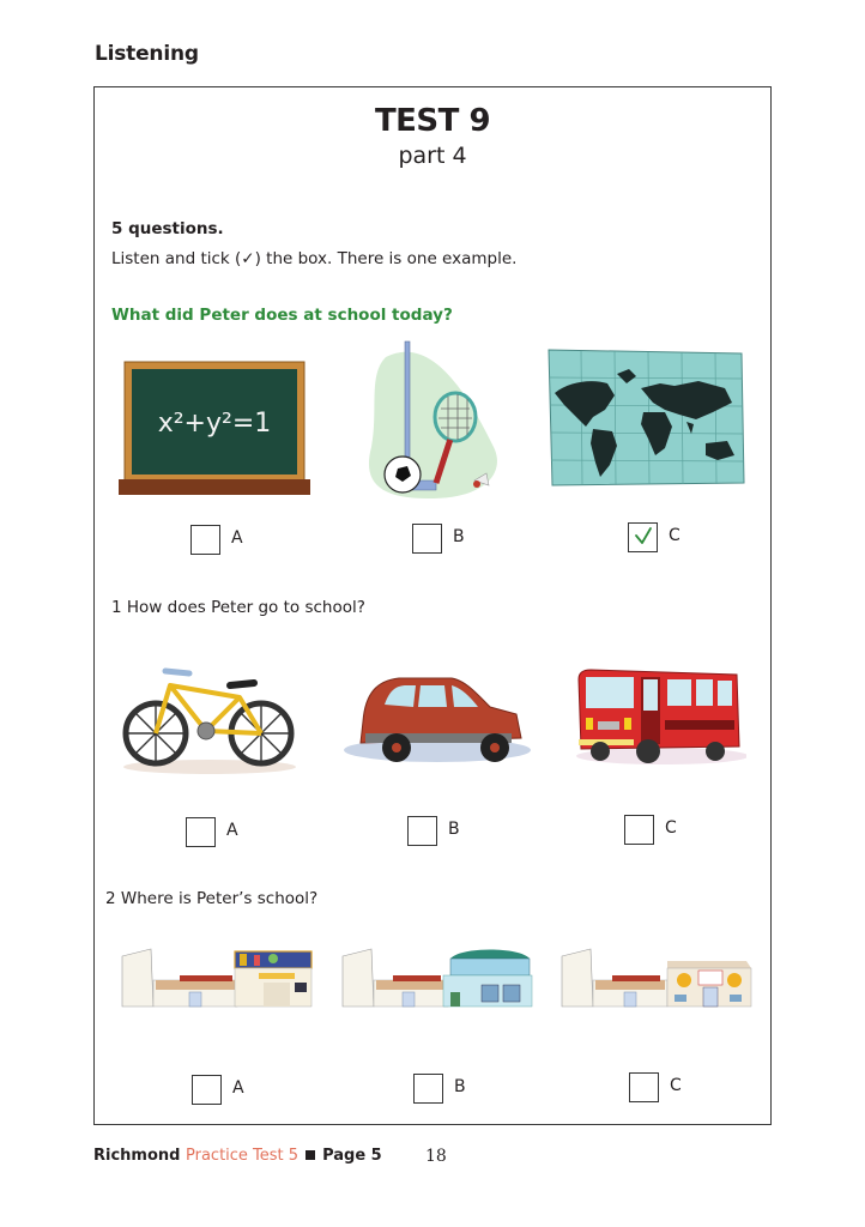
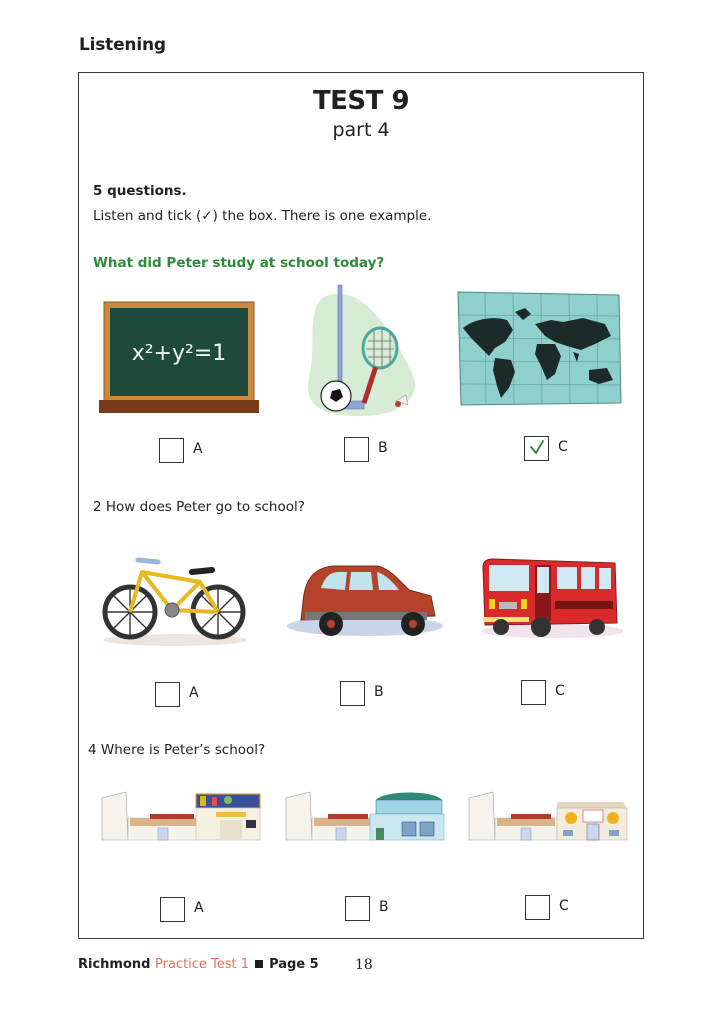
  Listening
  TEST 9
  part 4
  5 questions.
  Listen and tick (✓) the box. There is one example.
- What did Peter does at school today?
+ What did Peter study at school today?
  x²+y²=1
  A
  B
  C
- 1 How does Peter go to school?
+ 2 How does Peter go to school?
  A
  B
  C
- 2 Where is Peter’s school?
+ 4 Where is Peter’s school?
  A
  B
  C
- Richmond Practice Test 5 Page 5
+ Richmond Practice Test 1 Page 5
  18
